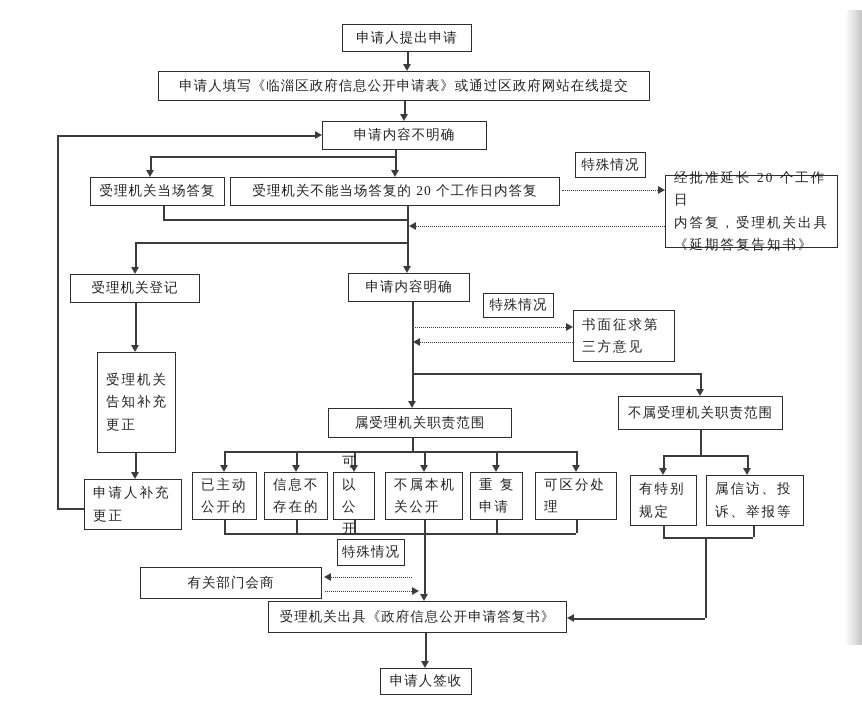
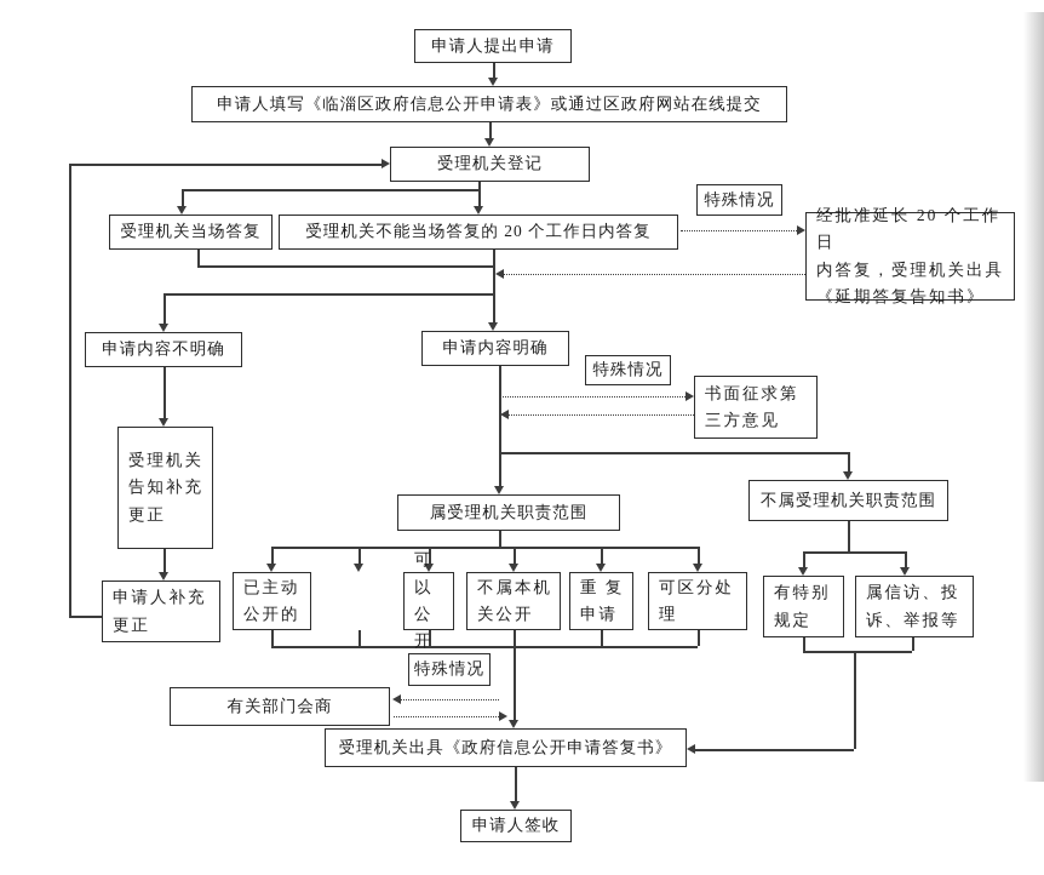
  申请人提出申请
  申请人填写《临淄区政府信息公开申请表》或通过区政府网站在线提交
- 申请内容不明确
+ 受理机关登记
  受理机关当场答复
  受理机关不能当场答复的 20 个工作日内答复
  特殊情况
  经批准延长 20 个工作日
  内答复，受理机关出具
  《延期答复告知书》
- 受理机关登记
+ 申请内容不明确
  申请内容明确
  特殊情况
  书面征求第
  三方意见
  受理机关
  告知补充
  更正
  申请人补充
  更正
  属受理机关职责范围
  不属受理机关职责范围
  已主动
  公开的
- 信息不
- 存在的
  可以
  公开
  不属本机
  关公开
  重 复
  申请
  可区分处
  理
  有特别
  规定
  属信访、投
  诉、举报等
  特殊情况
  有关部门会商
  受理机关出具《政府信息公开申请答复书》
  申请人签收
